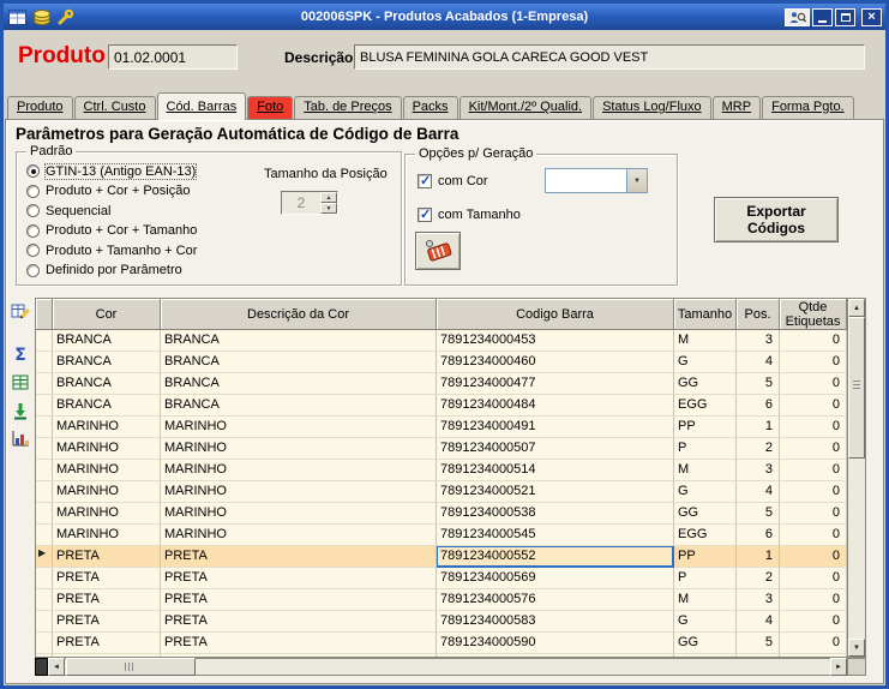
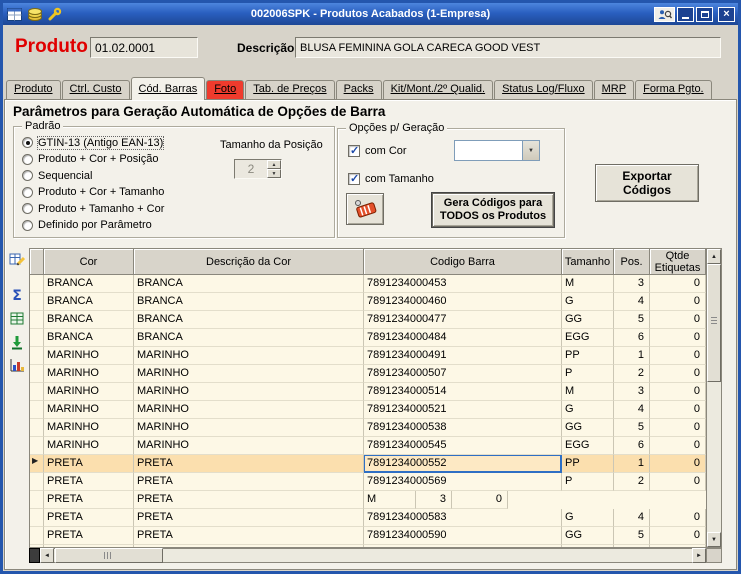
  002006SPK - Produtos Acabados (1-Empresa)
  ×
  Produto
  01.02.0001
  Descrição
  BLUSA FEMININA GOLA CARECA GOOD VEST
  Produto
  Ctrl. Custo
  Cód. Barras
  Foto
  Tab. de Preços
  Packs
  Kit/Mont./2º Qualid.
  Status Log/Fluxo
  MRP
  Forma Pgto.
- Parâmetros para Geração Automática de Código de Barra
+ Parâmetros para Geração Automática de Opções de Barra
  Padrão
  GTIN-13 (Antigo EAN-13)
  Produto + Cor + Posição
  Sequencial
  Produto + Cor + Tamanho
  Produto + Tamanho + Cor
  Definido por Parâmetro
  Tamanho da Posição
  2
  Opções p/ Geração
  com Cor
  com Tamanho
+ Gera Códigos para TODOS os Produtos
  Exportar Códigos
  Σ
  Cor
  Descrição da Cor
  Codigo Barra
  Tamanho
  Pos.
  Qtde Etiquetas
  BRANCA
  BRANCA
  7891234000453
  M
  3
  0
  BRANCA
  BRANCA
  7891234000460
  G
  4
  0
  BRANCA
  BRANCA
  7891234000477
  GG
  5
  0
  BRANCA
  BRANCA
  7891234000484
  EGG
  6
  0
  MARINHO
  MARINHO
  7891234000491
  PP
  1
  0
  MARINHO
  MARINHO
  7891234000507
  P
  2
  0
  MARINHO
  MARINHO
  7891234000514
  M
  3
  0
  MARINHO
  MARINHO
  7891234000521
  G
  4
  0
  MARINHO
  MARINHO
  7891234000538
  GG
  5
  0
  MARINHO
  MARINHO
  7891234000545
  EGG
  6
  0
  ▶
  PRETA
  PRETA
  7891234000552
  PP
  1
  0
  PRETA
  PRETA
  7891234000569
  P
  2
  0
  PRETA
  PRETA
- 7891234000576
  M
  3
  0
  PRETA
  PRETA
  7891234000583
  G
  4
  0
  PRETA
  PRETA
  7891234000590
  GG
  5
  0
